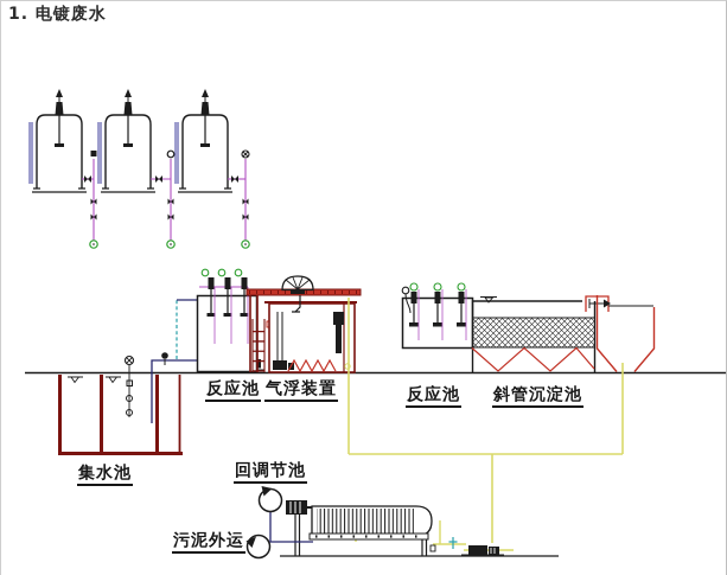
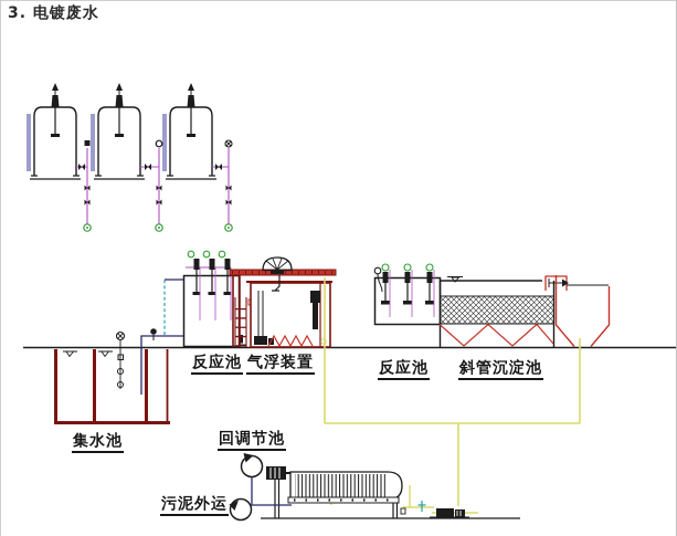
- 1. 电镀废水
+ 3. 电镀废水
  反应池
  气浮装置
  反应池
  斜管沉淀池
  集水池
  回调节池
  污泥外运
